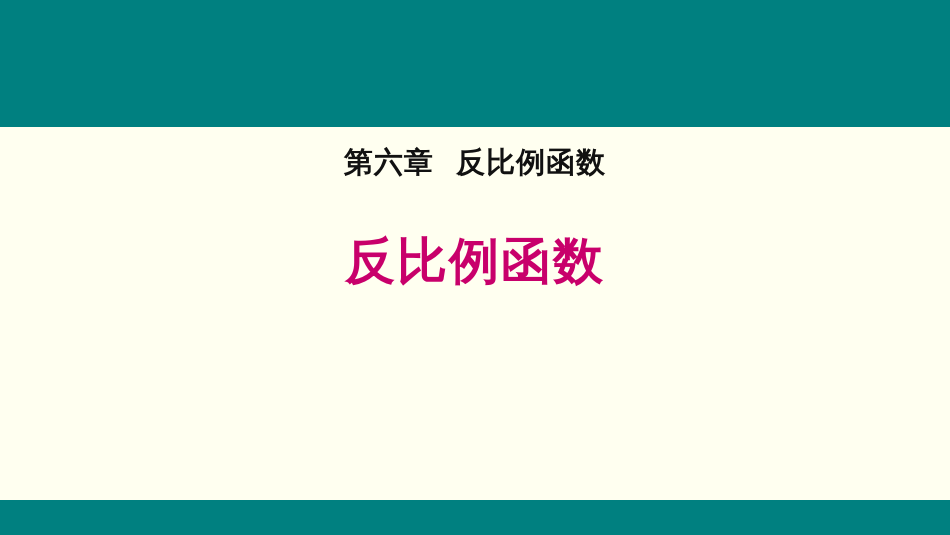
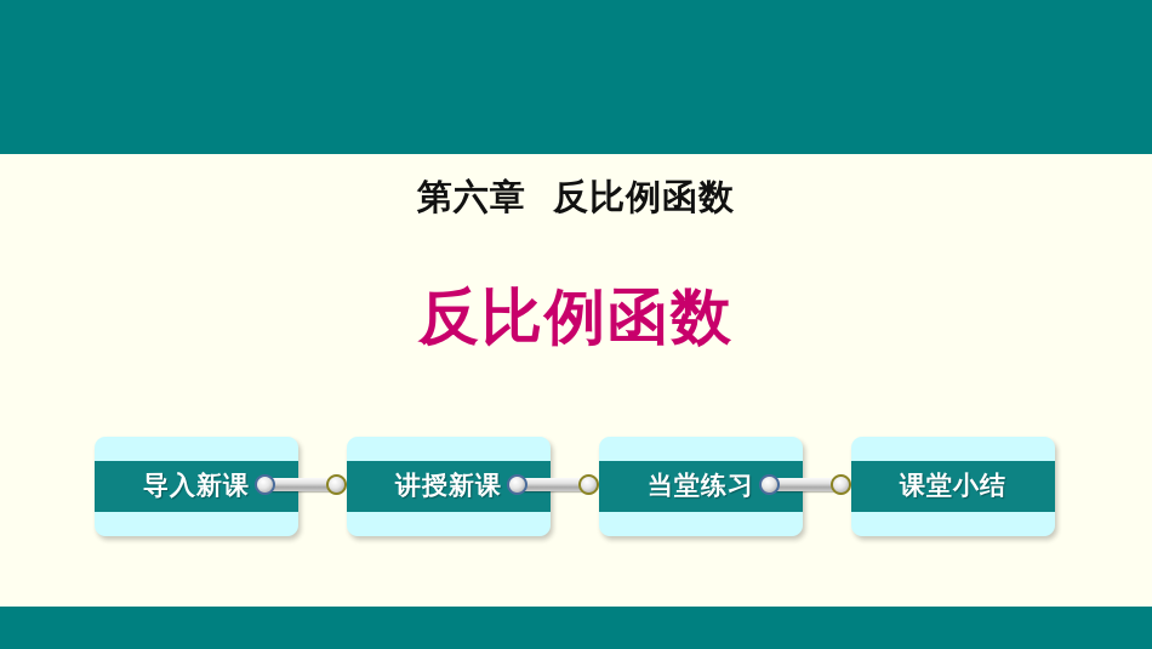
  第六章 反比例函数
  反比例函数
+ 导入新课
+ 讲授新课
+ 当堂练习
+ 课堂小结
